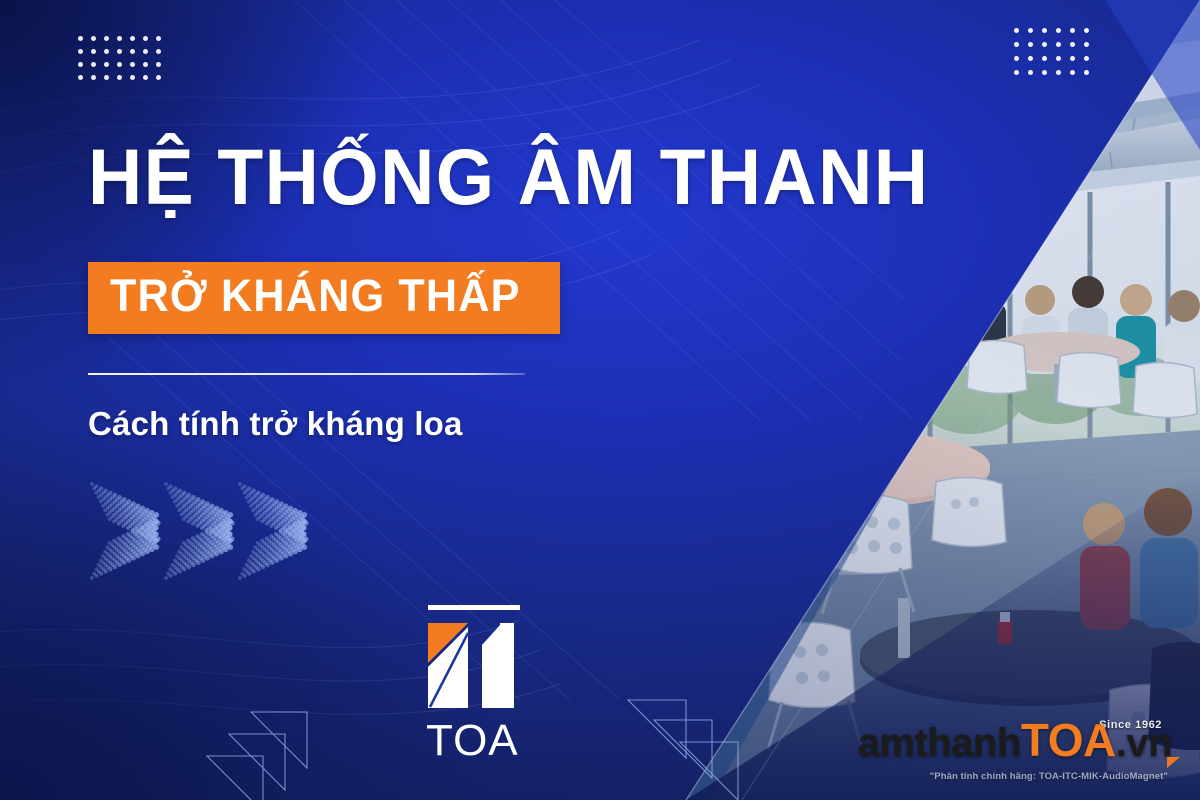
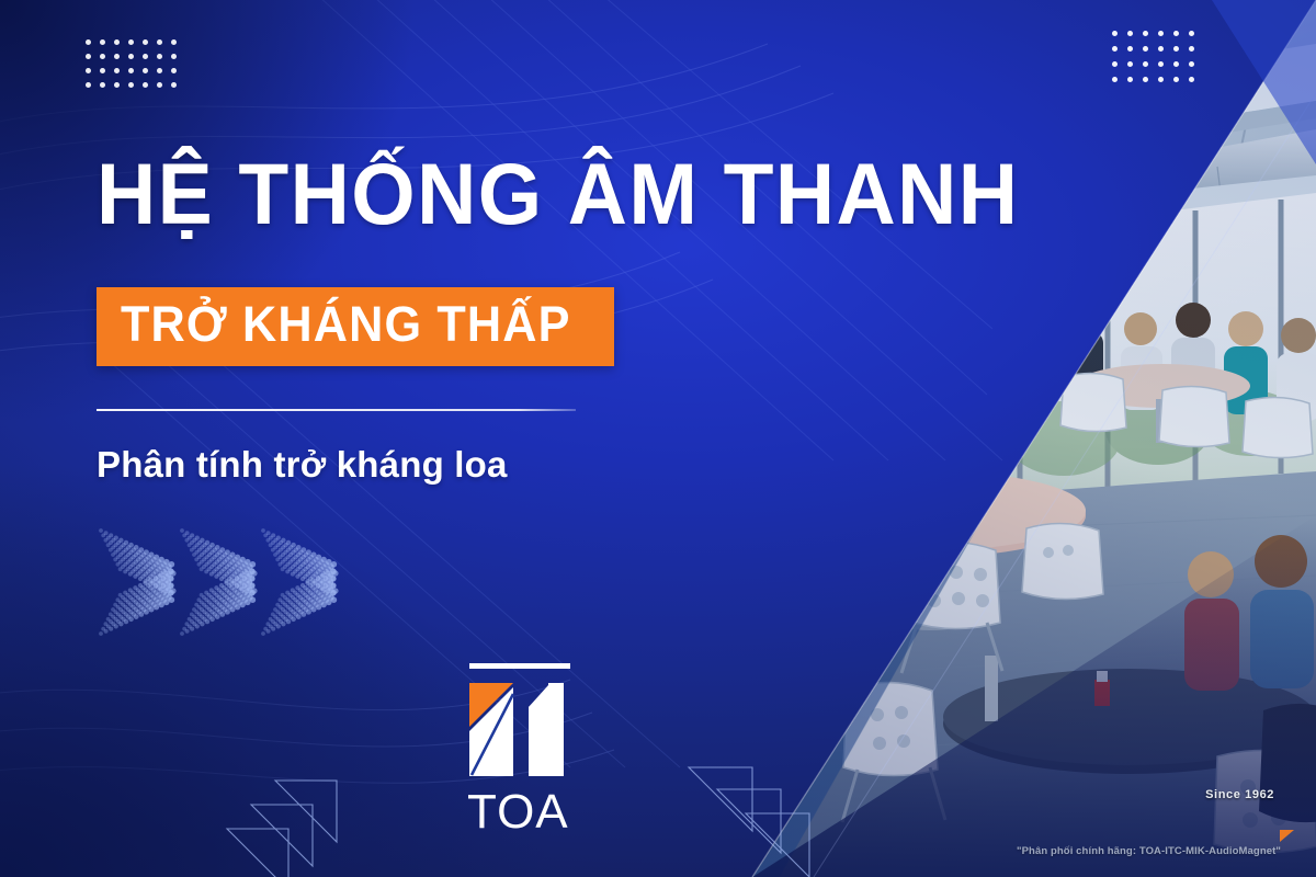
  HỆ THỐNG ÂM THANH
  TRỞ KHÁNG THẤP
- Cách tính trở kháng loa
+ Phân tính trở kháng loa
  TOA
  Since 1962
- amthanhTOA.vn
- "Phân tính chính hãng: TOA-ITC-MIK-AudioMagnet"
+ "Phân phối chính hãng: TOA-ITC-MIK-AudioMagnet"
